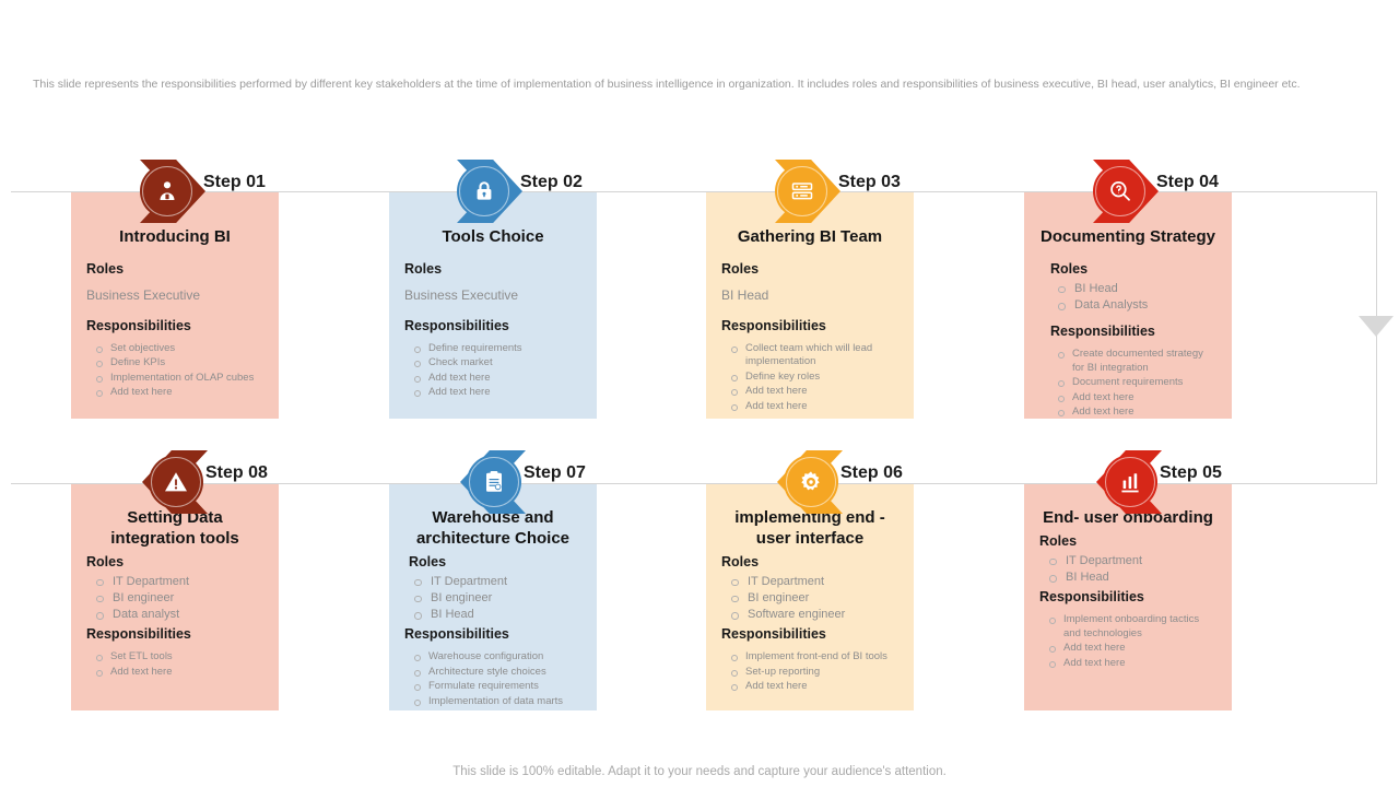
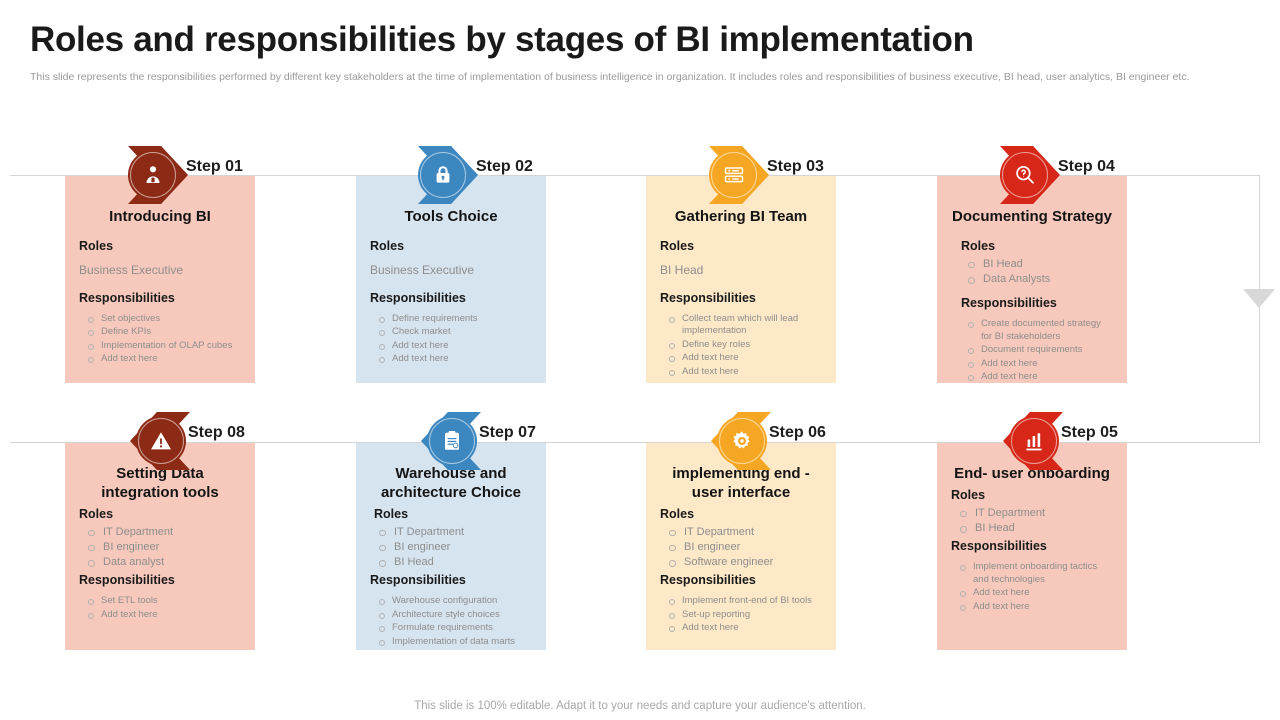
+ Roles and responsibilities by stages of BI implementation
  This slide represents the responsibilities performed by different key stakeholders at the time of implementation of business intelligence in organization. It includes roles and responsibilities of business executive, BI head, user analytics, BI engineer etc.
  Introducing BI
  Roles
  Business Executive
  Responsibilities
  Set objectives
  Define KPIs
  Implementation of OLAP cubes
  Add text here
  Step 01
  Tools Choice
  Roles
  Business Executive
  Responsibilities
  Define requirements
  Check market
  Add text here
  Add text here
  Step 02
  Gathering BI Team
  Roles
  BI Head
  Responsibilities
  Collect team which will lead implementation
  Define key roles
  Add text here
  Add text here
  Step 03
  Documenting Strategy
  Roles
  BI Head
  Data Analysts
  Responsibilities
- Create documented strategy for BI integration
+ Create documented strategy for BI stakeholders
  Document requirements
  Add text here
  Add text here
  Step 04
  Setting Data integration tools
  Roles
  IT Department
  BI engineer
  Data analyst
  Responsibilities
  Set ETL tools
  Add text here
  Step 08
  Warehouse and architecture Choice
  Roles
  IT Department
  BI engineer
  BI Head
  Responsibilities
  Warehouse configuration
  Architecture style choices
  Formulate requirements
  Implementation of data marts
  Step 07
  implementing end -user interface
  Roles
  IT Department
  BI engineer
  Software engineer
  Responsibilities
  Implement front-end of BI tools
  Set-up reporting
  Add text here
  Step 06
  End- user onboarding
  Roles
  IT Department
  BI Head
  Responsibilities
  Implement onboarding tactics and technologies
  Add text here
  Add text here
  Step 05
  This slide is 100% editable. Adapt it to your needs and capture your audience's attention.
